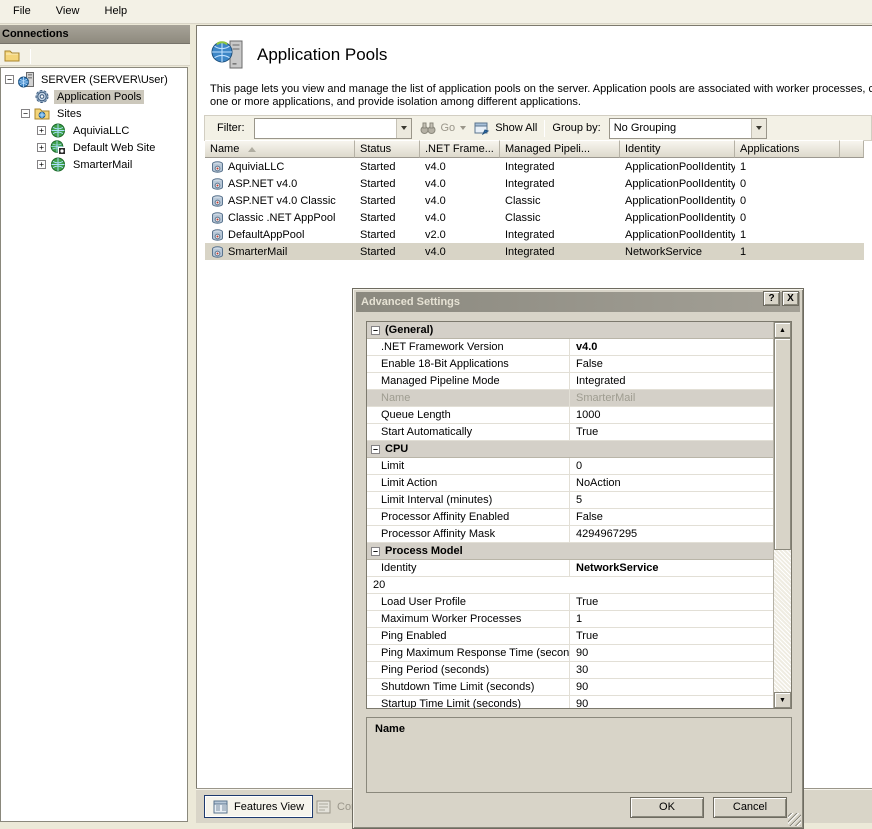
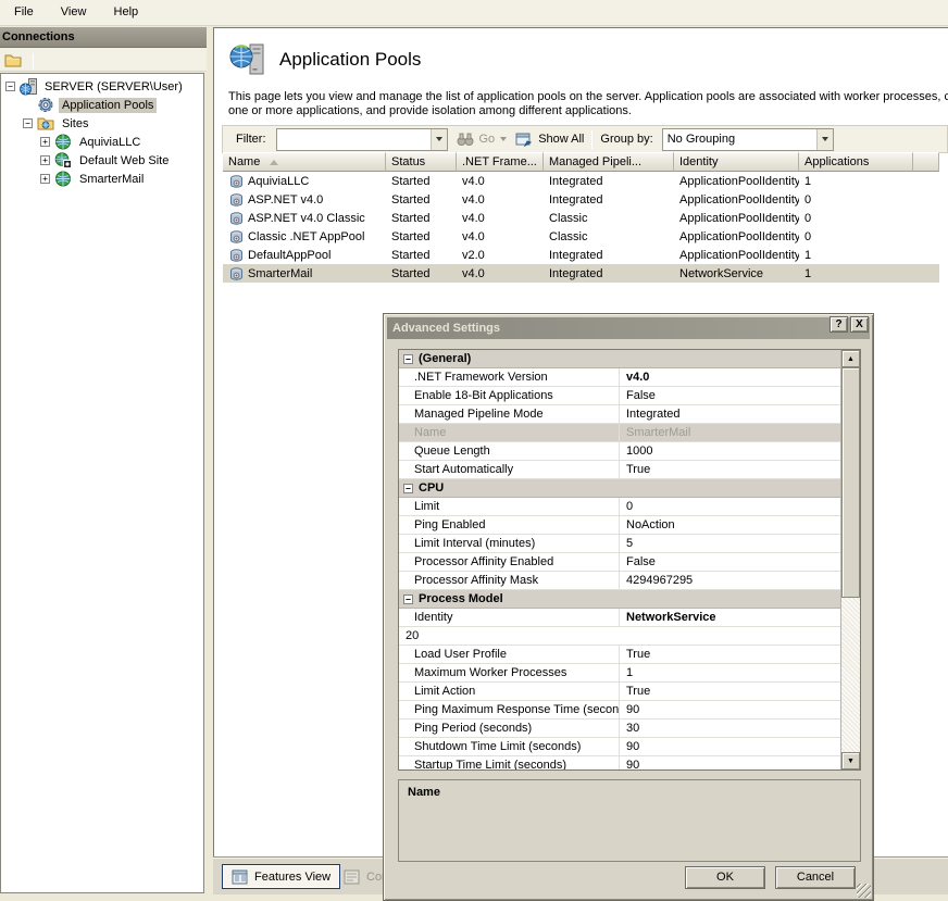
  File View Help
  Connections
  −
  SERVER (SERVER\User)
  Application Pools
  −
  Sites
  +
  AquiviaLLC
  +
  Default Web Site
  +
  SmarterMail
  Application Pools
  This page lets you view and manage the list of application pools on the server. Application pools are associated with worker processes, c
  one or more applications, and provide isolation among different applications.
  Filter:
  Go
  Show All
  Group by:
  No Grouping
  Name
  Status
  .NET Frame...
  Managed Pipeli...
  Identity
  Applications
  AquiviaLLC
  Started
  v4.0
  Integrated
  ApplicationPoolIdentity
  1
  ASP.NET v4.0
  Started
  v4.0
  Integrated
  ApplicationPoolIdentity
  0
  ASP.NET v4.0 Classic
  Started
  v4.0
  Classic
  ApplicationPoolIdentity
  0
  Classic .NET AppPool
  Started
  v4.0
  Classic
  ApplicationPoolIdentity
  0
  DefaultAppPool
  Started
  v2.0
  Integrated
  ApplicationPoolIdentity
  1
  SmarterMail
  Started
  v4.0
  Integrated
  NetworkService
  1
  Features View
  Advanced Settings
  ?
  X
  −
  (General)
  .NET Framework Version
  v4.0
  Enable 18-Bit Applications
  False
  Managed Pipeline Mode
  Integrated
  Name
  SmarterMail
  Queue Length
  1000
  Start Automatically
  True
  −
  CPU
  Limit
  0
- Limit Action
+ Ping Enabled
  NoAction
  Limit Interval (minutes)
  5
  Processor Affinity Enabled
  False
  Processor Affinity Mask
  4294967295
  −
  Process Model
  Identity
  NetworkService
  20
  Load User Profile
  True
  Maximum Worker Processes
  1
- Ping Enabled
+ Limit Action
  True
  Ping Maximum Response Time (secon
  90
  Ping Period (seconds)
  30
  Shutdown Time Limit (seconds)
  90
  Startup Time Limit (seconds)
  90
  Name
  OK
  Cancel
